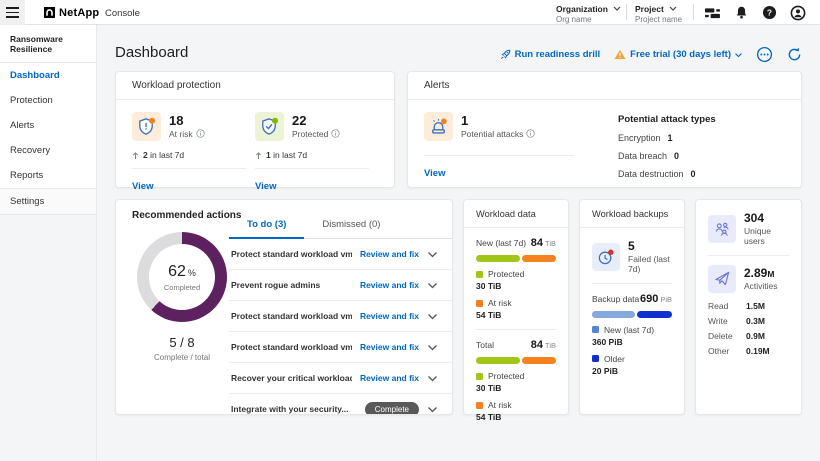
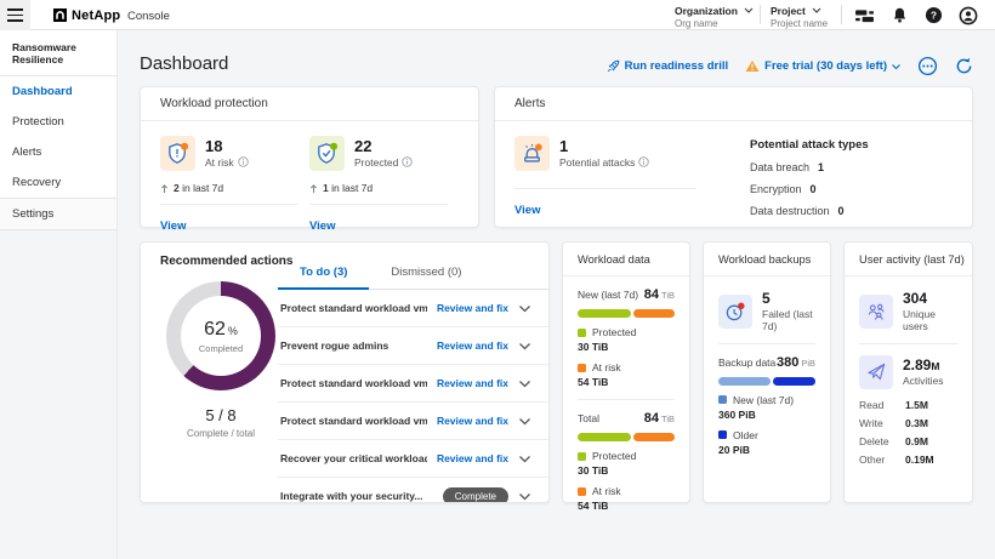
  NetApp
  Console
  Organization
  Org name
  Project
  Project name
  ?
  Ransomware Resilience
  Dashboard
  Protection
  Alerts
  Recovery
- Reports
  Settings
  Dashboard
  Run readiness drill
  Free trial (30 days left)
  Workload protection
  18
  At risk
  2 in last 7d
  View
  22
  Protected
  1 in last 7d
  View
  Alerts
  1
  Potential attacks
  View
  Potential attack types
- Encryption
+ Data breach
  1
- Data breach
+ Encryption
  0
  Data destruction
  0
  Recommended actions
  62
  %
  Completed
  5 / 8
  Complete / total
  To do (3)
  Dismissed (0)
  Review and fix
  Prevent rogue admins
  Review and fix
  Review and fix
  Review and fix
  Recover your critical workloa
  Review and fix
  Integrate with your security...
  Complete
  Workload data
  New (last 7d)
  84 TiB
  Protected
  30 TiB
  At risk
  54 TiB
  Total
  84 TiB
  Protected
  30 TiB
  At risk
  54 TiB
  Workload backups
  5
  Failed (last 7d)
  Backup data
- 690 PiB
+ 380 PiB
  New (last 7d)
  360 PiB
  Older
  20 PiB
+ User activity (last 7d)
  304
  Unique users
  2.89M
  Activities
  Read
  1.5M
  Write
  0.3M
  Delete
  0.9M
  Other
  0.19M
